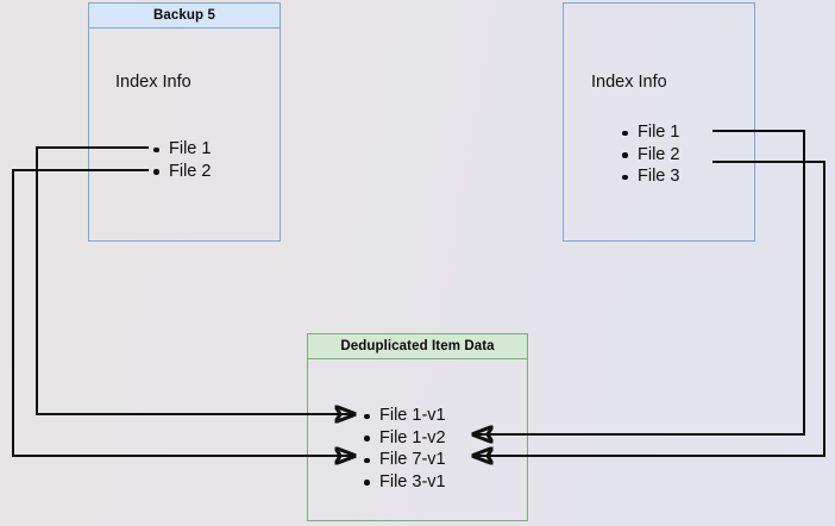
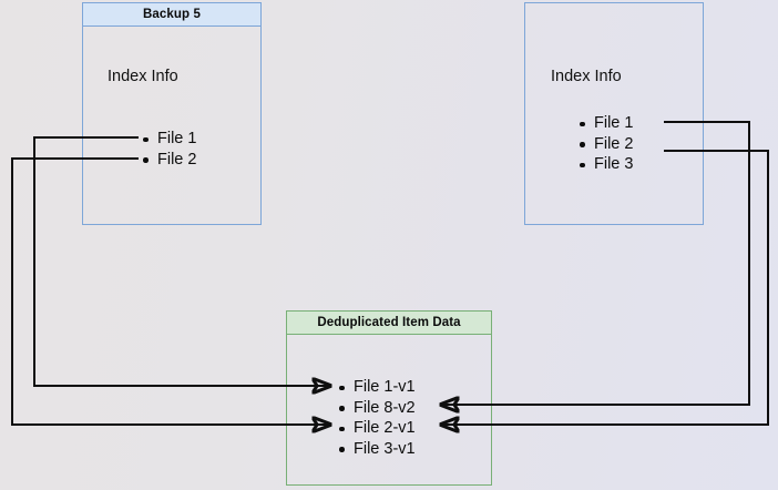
  Backup 5
  Index Info
  File 1
  File 2
  Index Info
  File 1
  File 2
  File 3
  Deduplicated Item Data
  File 1-v1
- File 1-v2
+ File 8-v2
- File 7-v1
+ File 2-v1
  File 3-v1
